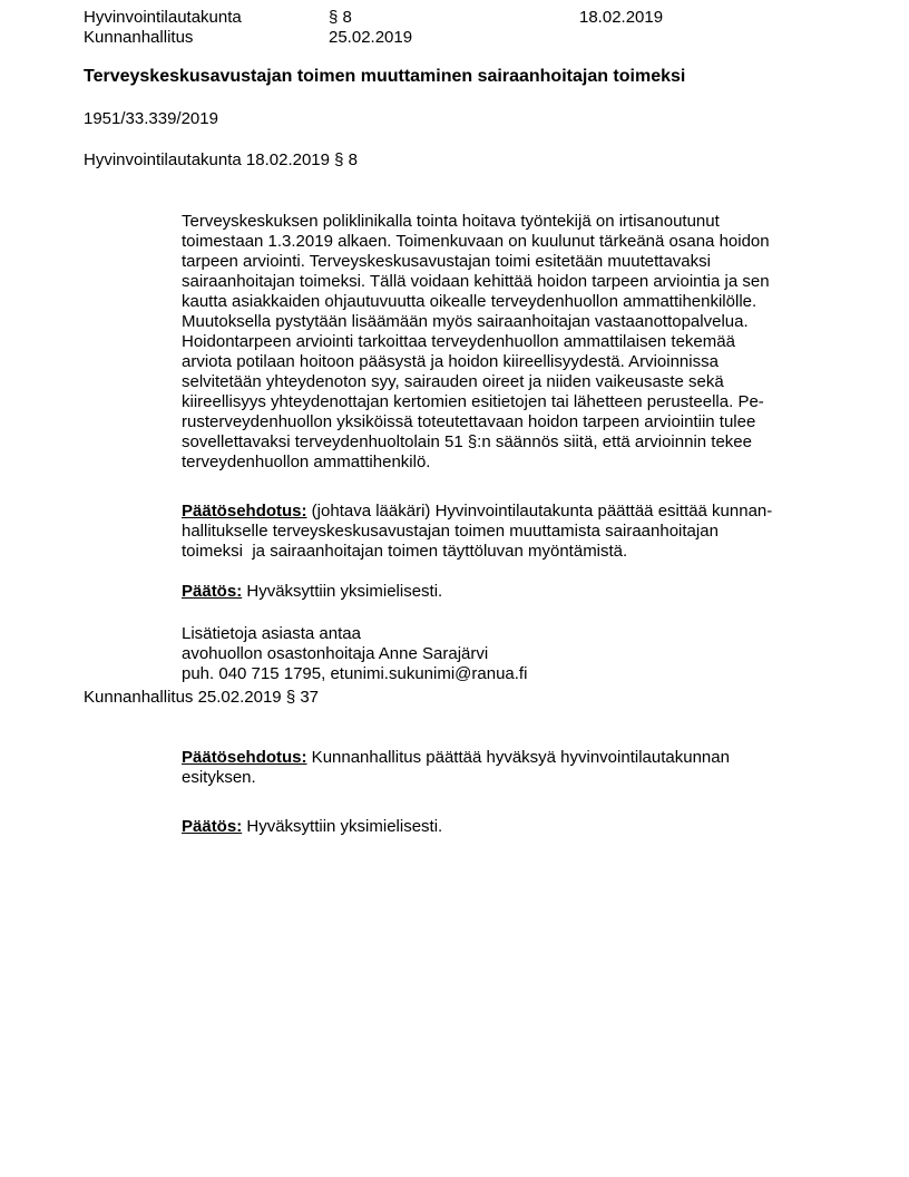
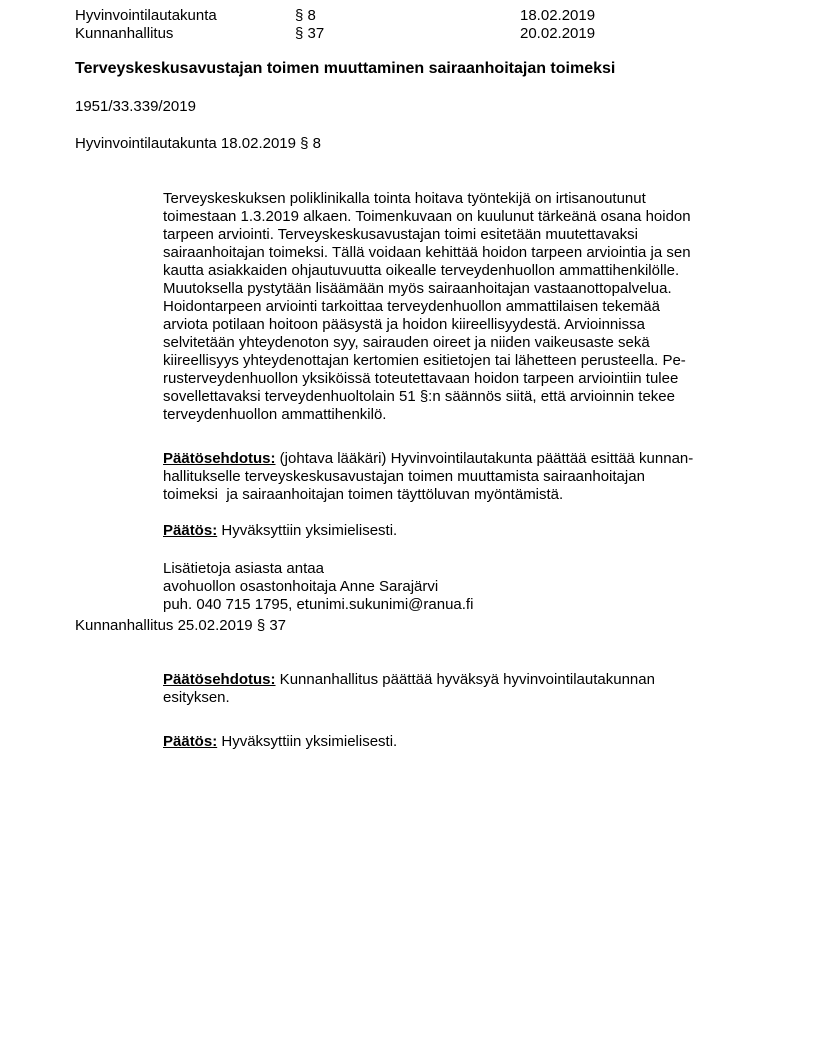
  Hyvinvointilautakunta
  § 8
  18.02.2019
  Kunnanhallitus
+ § 37
- 25.02.2019
+ 20.02.2019
  Terveyskeskusavustajan toimen muuttaminen sairaanhoitajan toimeksi
  1951/33.339/2019
  Hyvinvointilautakunta 18.02.2019 § 8
  Terveyskeskuksen poliklinikalla tointa hoitava työntekijä on irtisanoutunut
  toimestaan 1.3.2019 alkaen. Toimenkuvaan on kuulunut tärkeänä osana hoidon
  tarpeen arviointi. Terveyskeskusavustajan toimi esitetään muutettavaksi
  sairaanhoitajan toimeksi. Tällä voidaan kehittää hoidon tarpeen arviointia ja sen
  kautta asiakkaiden ohjautuvuutta oikealle terveydenhuollon ammattihenkilölle.
  Muutoksella pystytään lisäämään myös sairaanhoitajan vastaanottopalvelua.
  Hoidontarpeen arviointi tarkoittaa terveydenhuollon ammattilaisen tekemää
  arviota potilaan hoitoon pääsystä ja hoidon kiireellisyydestä. Arvioinnissa
  selvitetään yhteydenoton syy, sairauden oireet ja niiden vaikeusaste sekä
  kiireellisyys yhteydenottajan kertomien esitietojen tai lähetteen perusteella. Pe-
  rusterveydenhuollon yksiköissä toteutettavaan hoidon tarpeen arviointiin tulee
  sovellettavaksi terveydenhuoltolain 51 §:n säännös siitä, että arvioinnin tekee
  terveydenhuollon ammattihenkilö.
  Päätösehdotus: (johtava lääkäri) Hyvinvointilautakunta päättää esittää kunnan-
  hallitukselle terveyskeskusavustajan toimen muuttamista sairaanhoitajan
  toimeksi ja sairaanhoitajan toimen täyttöluvan myöntämistä.
  Päätös: Hyväksyttiin yksimielisesti.
  Lisätietoja asiasta antaa
  avohuollon osastonhoitaja Anne Sarajärvi
  puh. 040 715 1795, etunimi.sukunimi@ranua.fi
  Kunnanhallitus 25.02.2019 § 37
  Päätösehdotus: Kunnanhallitus päättää hyväksyä hyvinvointilautakunnan
  esityksen.
  Päätös: Hyväksyttiin yksimielisesti.
